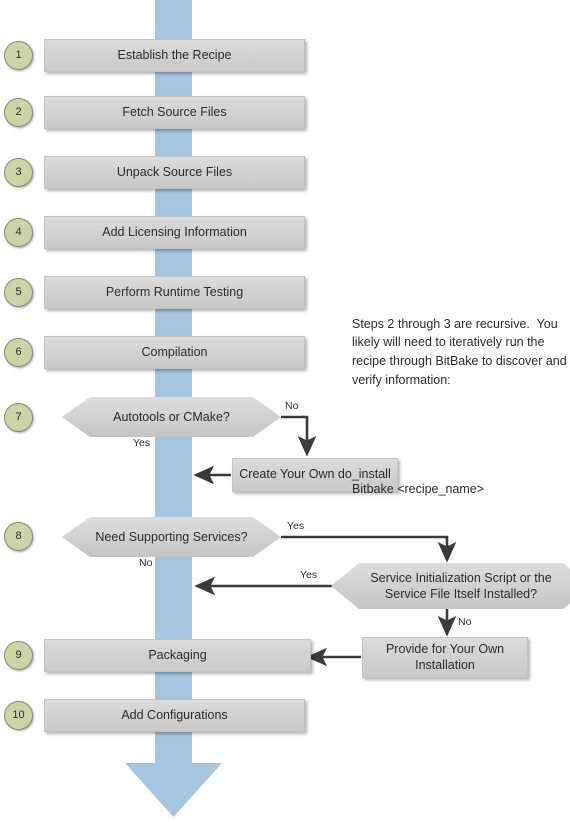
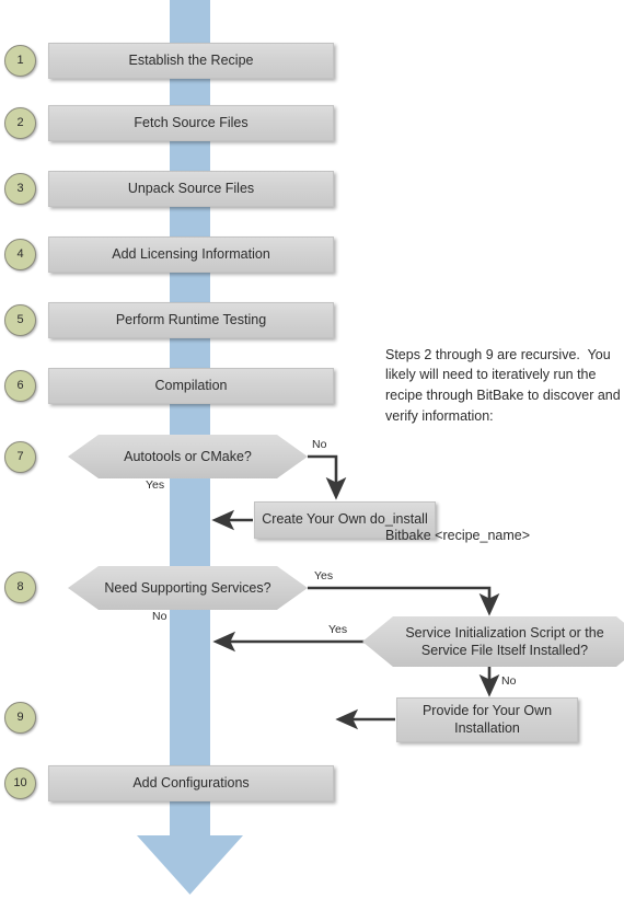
  1
  2
  3
  4
  5
  6
  7
  8
  9
  10
  Establish the Recipe
  Fetch Source Files
  Unpack Source Files
  Add Licensing Information
  Perform Runtime Testing
  Compilation
- Packaging
  Add Configurations
  Autotools or CMake?
  Need Supporting Services?
  Service Initialization Script or the
  Service File Itself Installed?
  Create Your Own do_install
  Provide for Your Own
  Installation
  No
  Yes
  Yes
  No
  Yes
  No
- Steps 2 through 3 are recursive. You likely will need to iteratively run the recipe through BitBake to discover and verify information:
+ Steps 2 through 9 are recursive. You likely will need to iteratively run the recipe through BitBake to discover and verify information:
  Bitbake <recipe_name>
